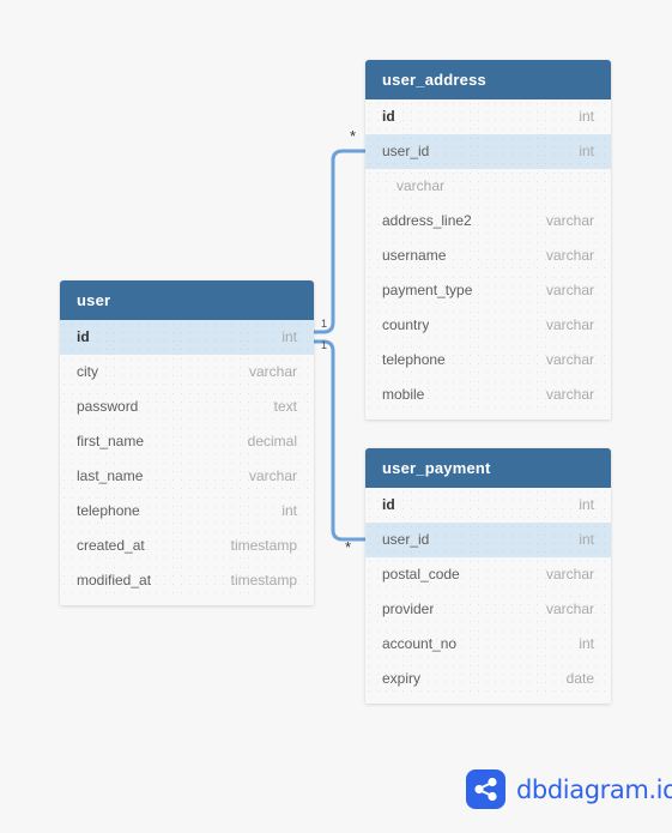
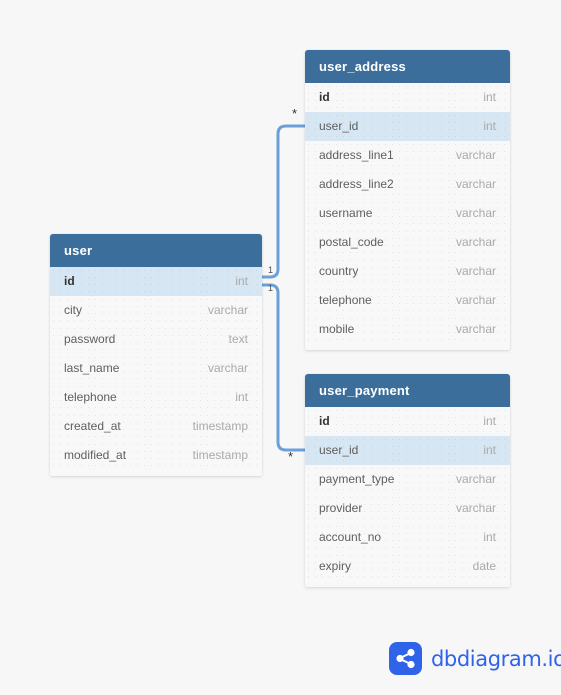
  1
  1
  *
  *
  user
  id
  int
  city
  varchar
  password
  text
- first_name
- decimal
  last_name
  varchar
  telephone
  int
  created_at
  timestamp
  modified_at
  timestamp
  user_address
  id
  int
  user_id
  int
+ address_line1
  varchar
  address_line2
  varchar
  username
  varchar
- payment_type
+ postal_code
  varchar
  country
  varchar
  telephone
  varchar
  mobile
  varchar
  user_payment
  id
  int
  user_id
  int
- postal_code
+ payment_type
  varchar
  provider
  varchar
  account_no
  int
  expiry
  date
  dbdiagram.io
